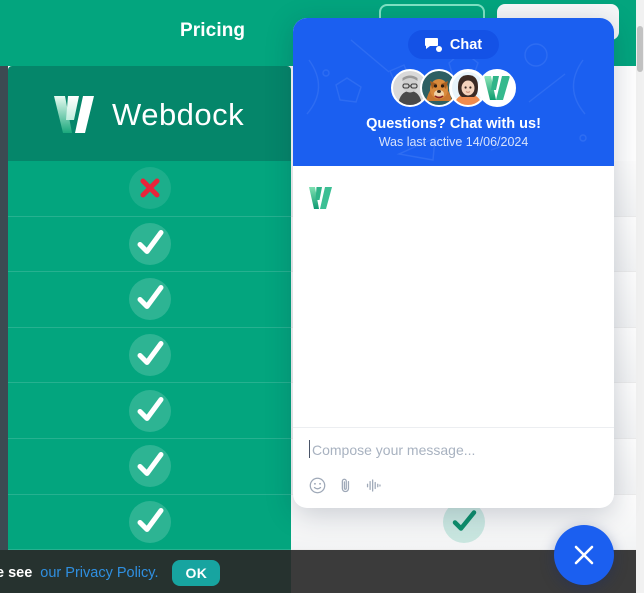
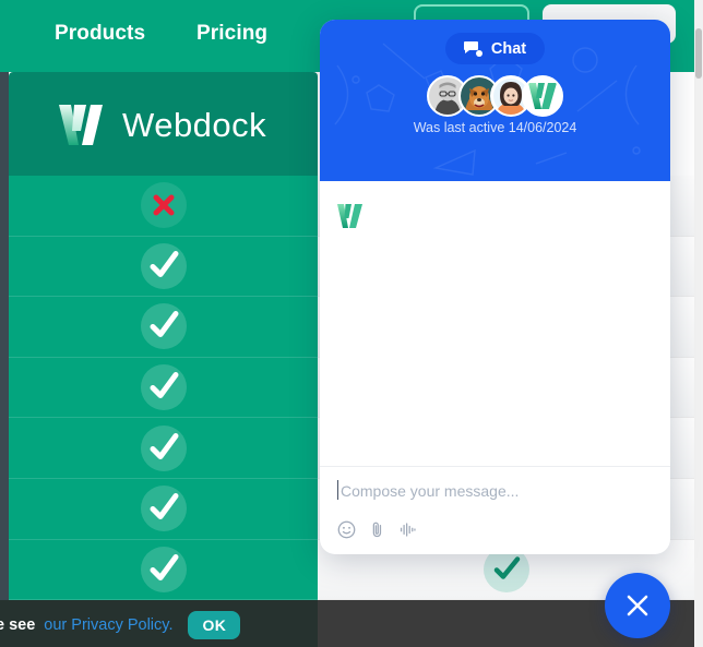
+ Products
  Pricing
  Webdock
  e see
  our Privacy Policy.
  OK
  Chat
- Questions? Chat with us!
  Was last active 14/06/2024
  Compose your message...
